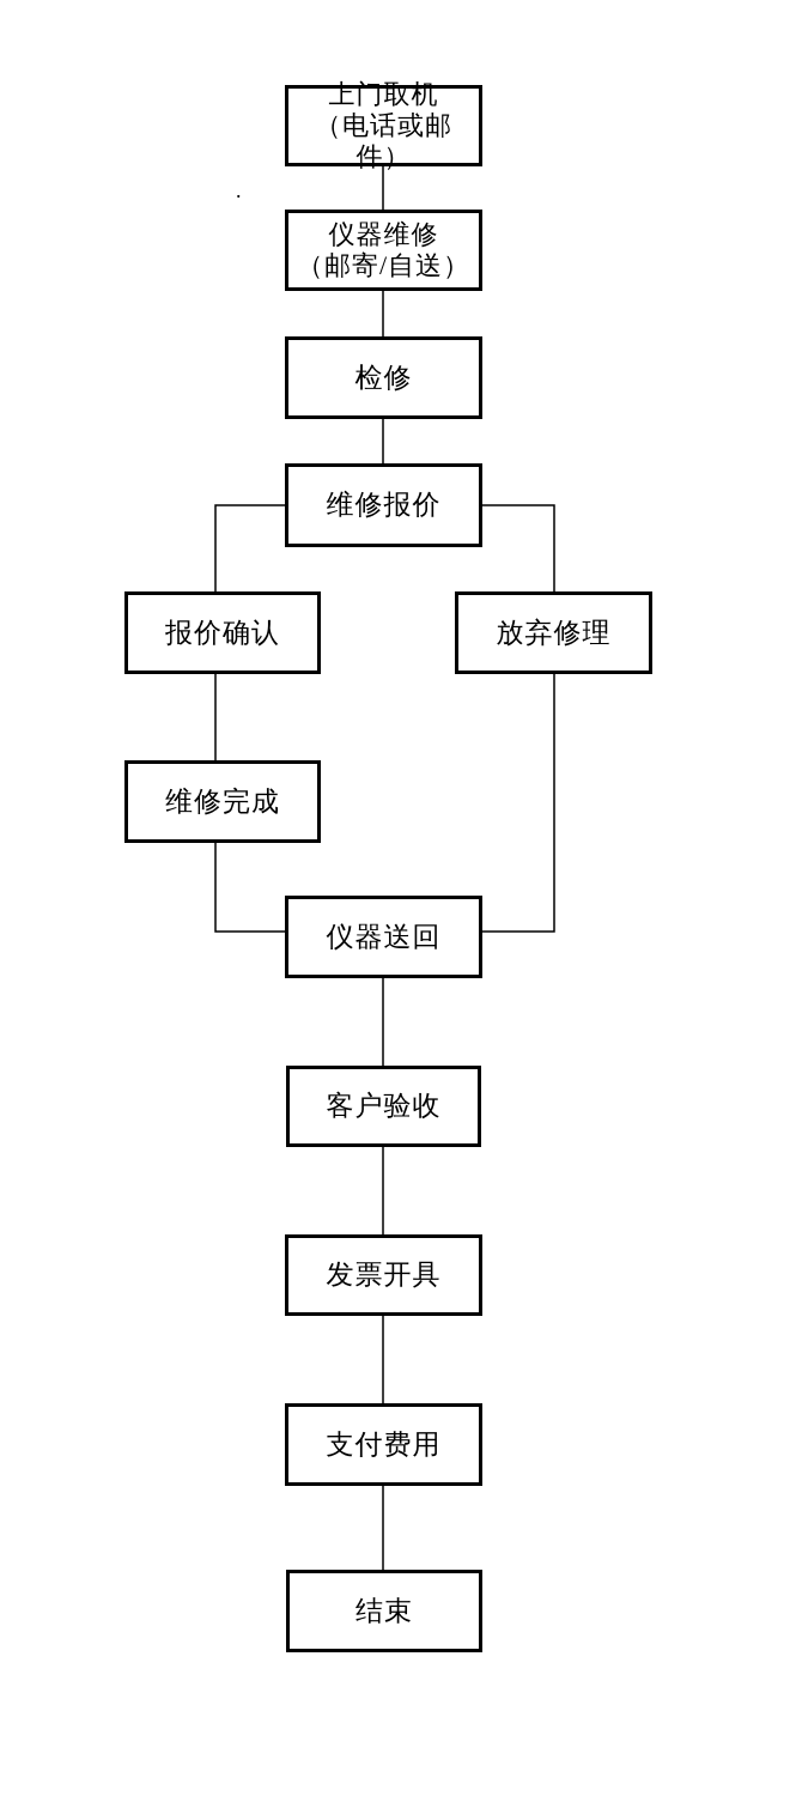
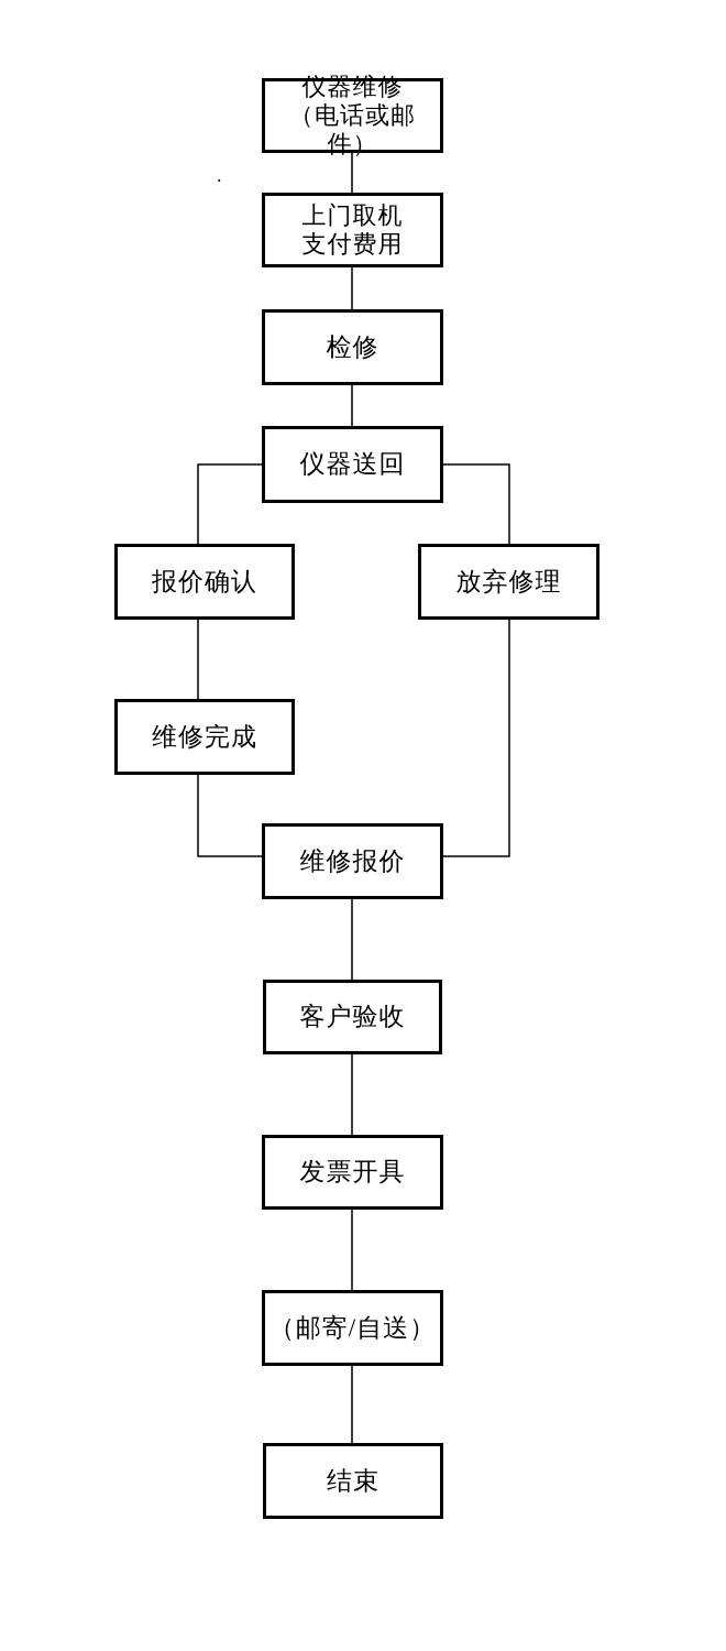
  .
- 上门取机
+ 仪器维修
  （电话或邮件）
- 仪器维修
+ 上门取机
- （邮寄/自送）
+ 支付费用
  检修
- 维修报价
+ 仪器送回
  报价确认
  放弃修理
  维修完成
- 仪器送回
+ 维修报价
  客户验收
  发票开具
- 支付费用
+ （邮寄/自送）
  结束
